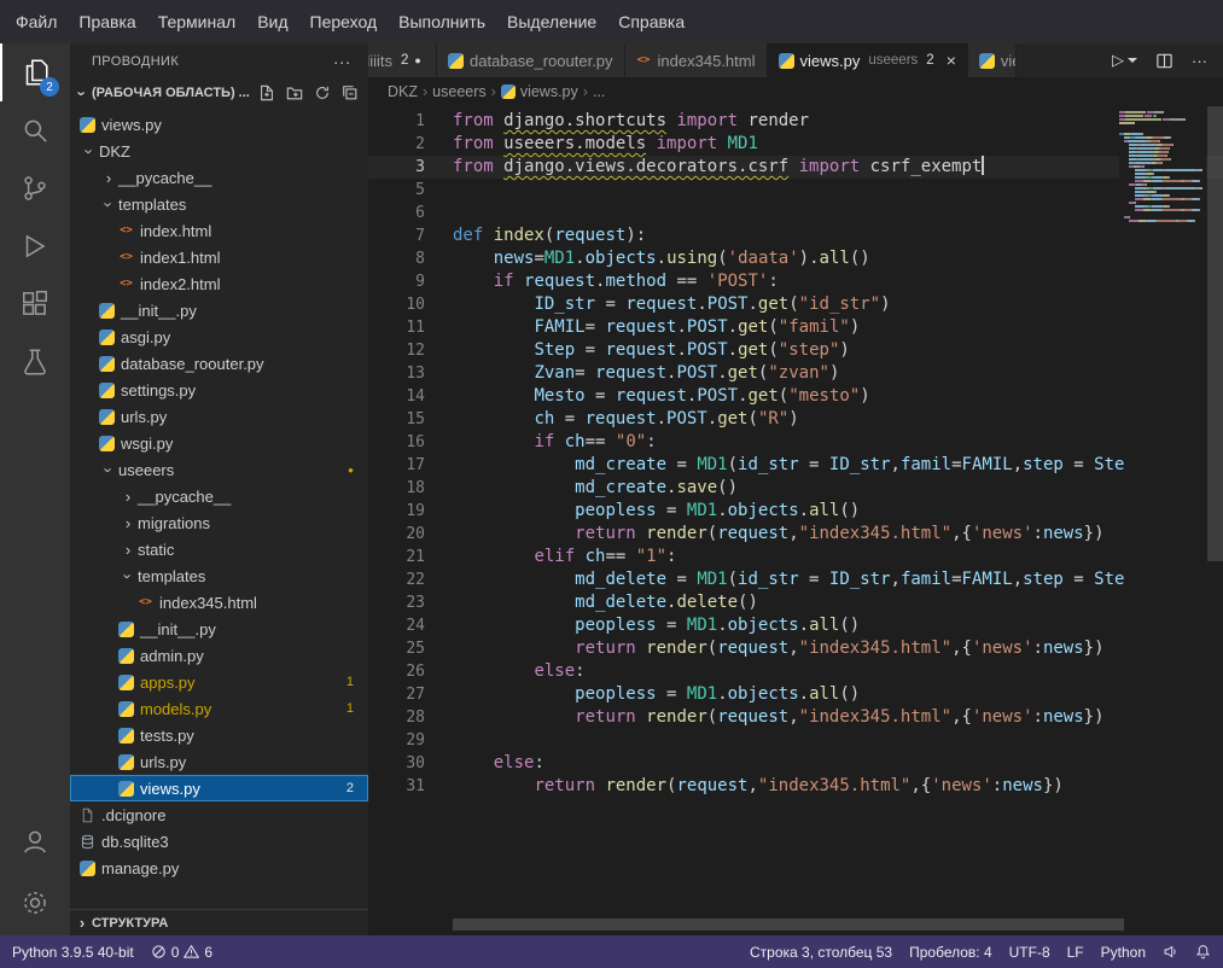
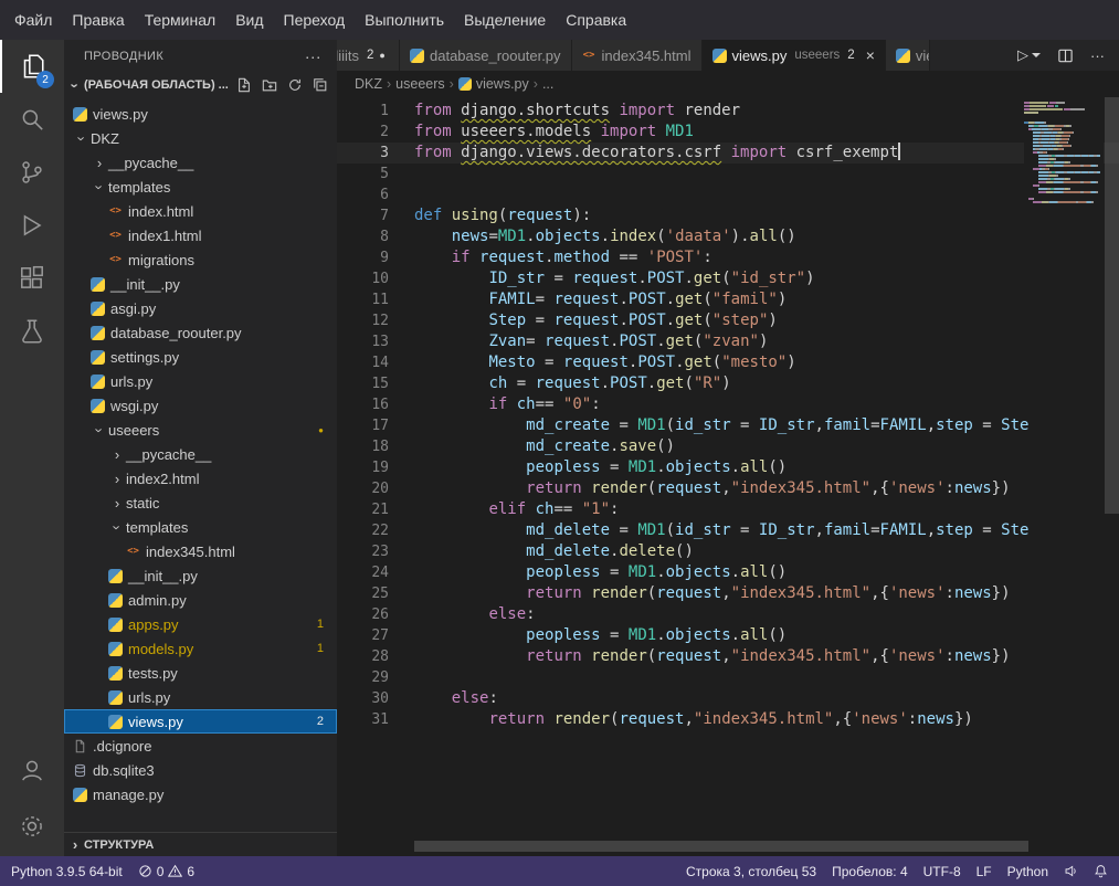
  Файл
  Правка
  Терминал
  Вид
  Переход
  Выполнить
  Выделение
  Справка
  2
  ПРОВОДНИК
  ···
  (РАБОЧАЯ ОБЛАСТЬ) ...
  views.py
  DKZ
  ›
  __pycache__
  templates
  <>
  index.html
  <>
  index1.html
  <>
- index2.html
+ migrations
  __init__.py
  asgi.py
  database_roouter.py
  settings.py
  urls.py
  wsgi.py
  useeers
  ●
  ›
  __pycache__
  ›
- migrations
+ index2.html
  ›
  static
  templates
  <>
  index345.html
  __init__.py
  admin.py
  apps.py
  1
  models.py
  1
  tests.py
  urls.py
  views.py
  2
  .dcignore
  db.sqlite3
  manage.py
  ›
  СТРУКТУРА
  iiits
  2
  ●
  database_roouter.py
  <>
  index345.html
  views.py
  useeers
  2
  ×
  ▷
  ···
  DKZ
  ›
  useeers
  ›
  views.py
  ›
  ...
  1
  from django.shortcuts import render
  2
  from useeers.models import MD1
  3
  from django.views.decorators.csrf import csrf_exempt
  5
  6
  7
- def index(request):
+ def using(request):
  8
- news=MD1.objects.using('daata').all()
+ news=MD1.objects.index('daata').all()
  9
  if request.method == 'POST':
  10
  ID_str = request.POST.get("id_str")
  11
  FAMIL= request.POST.get("famil")
  12
  Step = request.POST.get("step")
  13
  Zvan= request.POST.get("zvan")
  14
  Mesto = request.POST.get("mesto")
  15
  ch = request.POST.get("R")
  16
  if ch== "0":
  17
  md_create = MD1(id_str = ID_str,famil=FAMIL,step = Ste
  18
  md_create.save()
  19
  peopless = MD1.objects.all()
  20
  return render(request,"index345.html",{'news':news})
  21
  elif ch== "1":
  22
  md_delete = MD1(id_str = ID_str,famil=FAMIL,step = Ste
  23
  md_delete.delete()
  24
  peopless = MD1.objects.all()
  25
  return render(request,"index345.html",{'news':news})
  26
  else:
  27
  peopless = MD1.objects.all()
  28
  return render(request,"index345.html",{'news':news})
  29
  30
  else:
  31
  return render(request,"index345.html",{'news':news})
- Python 3.9.5 40-bit
+ Python 3.9.5 64-bit
  0
  6
  Строка 3, столбец 53
  Пробелов: 4
  UTF-8
  LF
  Python
